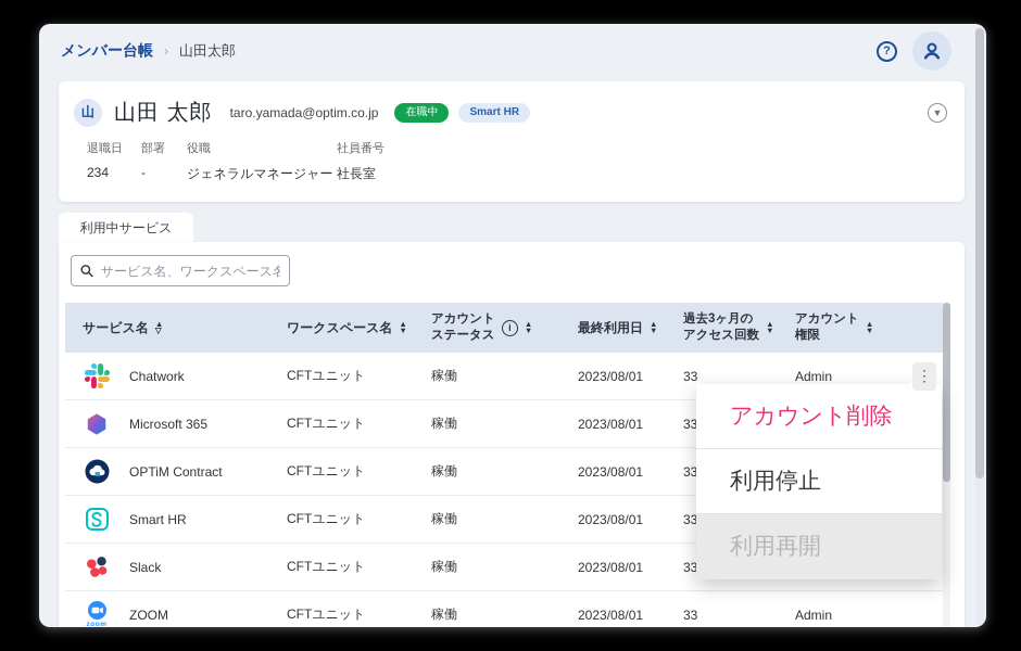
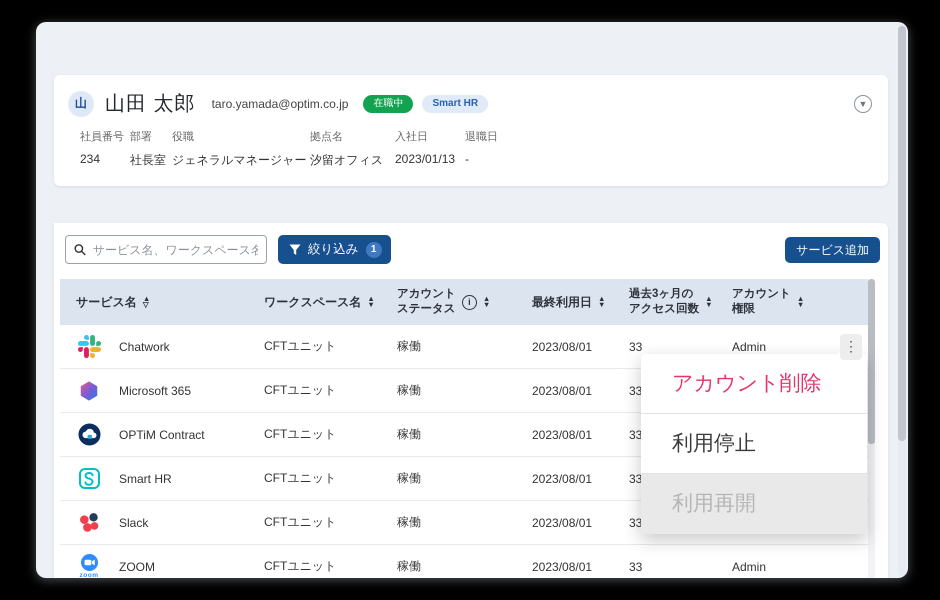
- メンバー台帳
- ›
- 山田太郎
- ?
  山
  山田 太郎
  taro.yamada@optim.co.jp
  在職中
  Smart HR
  ▼
- 退職日
+ 社員番号
  234
  部署
- -
+ 社長室
  役職
  ジェネラルマネージャー
+ 拠点名
+ 汐留オフィス
+ 入社日
+ 2023/01/13
- 社員番号
+ 退職日
- 社長室
+ -
- 利用中サービス
  サービス名、ワークスペース名
+ 絞り込み
+ 1
+ サービス追加
  サービス名
  ▲
  ▽
  ワークスペース名
  ▲
  ▼
  アカウント
  ステータス
  i
  ▲
  ▼
  最終利用日
  ▲
  ▼
  過去3ヶ月の
  アクセス回数
  ▲
  ▼
  アカウント
  権限
  ▲
  ▼
  Chatwork
  CFTユニット
  稼働
  2023/08/01
  33
  Admin
  ⋮
  Microsoft 365
  CFTユニット
  稼働
  2023/08/01
  33
  OPTiM Contract
  CFTユニット
  稼働
  2023/08/01
  33
  Smart HR
  CFTユニット
  稼働
  2023/08/01
  33
  Slack
  CFTユニット
  稼働
  2023/08/01
  33
  ZOOM
  CFTユニット
  稼働
  2023/08/01
  33
  Admin
  アカウント削除
  利用停止
  利用再開
